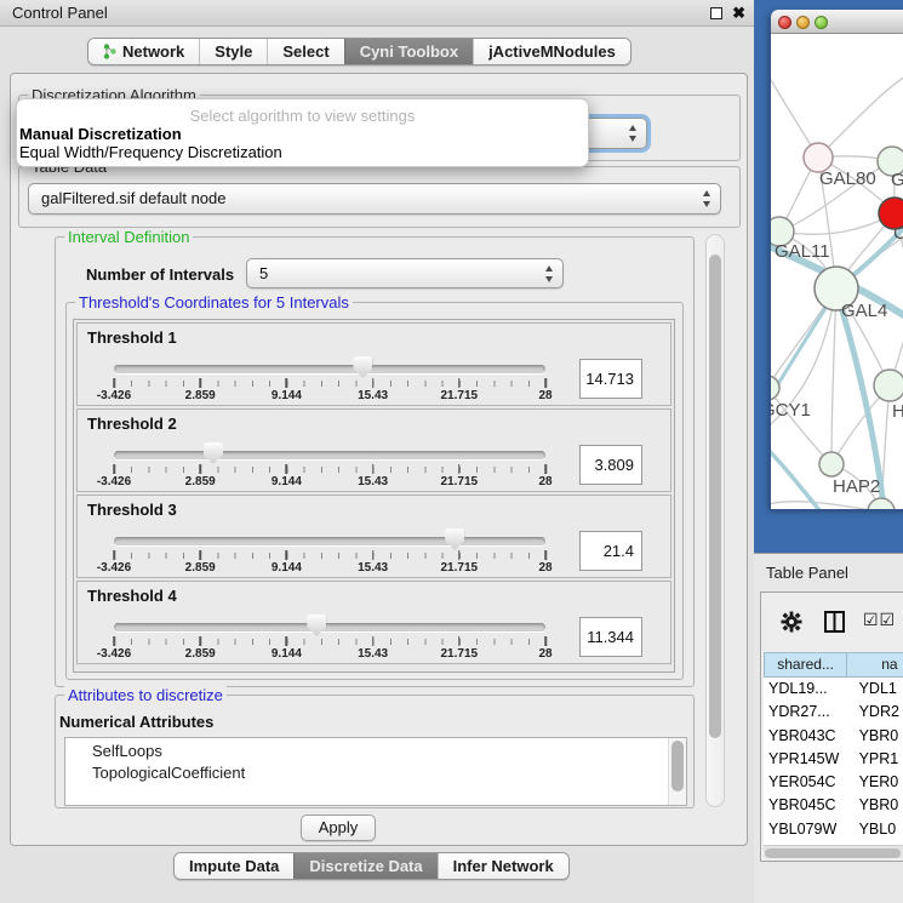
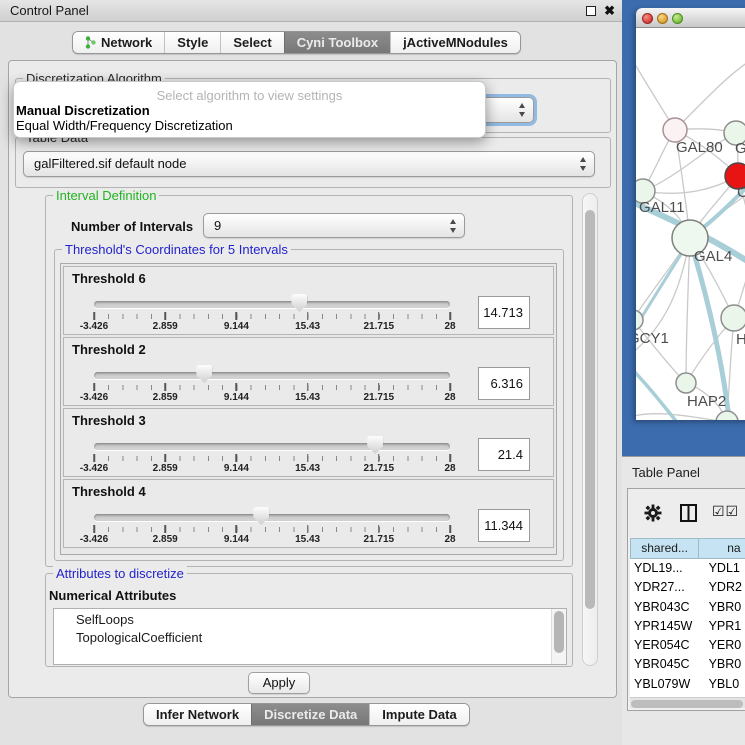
  Control Panel
  ✖
  Network
  Style
  Select
  Cyni Toolbox
  jActiveMNodules
  Discretization Algorithm
  Select algorithm to view settings
  Manual Discretization
  Equal Width/Frequency Discretization
  galFiltered.sif default node
  Interval Definition
  Number of Intervals
- 5
+ 9
  Threshold's Coordinates for 5 Intervals
- Threshold 1
+ Threshold 6
  -3.426
  2.859
  9.144
  15.43
  21.715
  28
  14.713
  Threshold 2
  -3.426
  2.859
  9.144
  15.43
  21.715
  28
- 3.809
+ 6.316
  Threshold 3
  -3.426
  2.859
  9.144
  15.43
  21.715
  28
  21.4
  Threshold 4
  -3.426
  2.859
  9.144
  15.43
  21.715
  28
  11.344
  Attributes to discretize
  Numerical Attributes
  SelfLoops
  TopologicalCoefficient
  Apply
- Impute Data
+ Infer Network
  Discretize Data
- Infer Network
+ Impute Data
  GAL80
  C
  GAL11
  GAL4
  CY1
  H
  HAP2
  Table Panel
  ☑☑
  shared...
  na
  YDL19...
  YDL1
  YDR27...
  YDR2
  YBR043C
  YBR0
  YPR145W
  YPR1
  YER054C
  YER0
  YBR045C
  YBR0
  YBL079W
  YBL0
